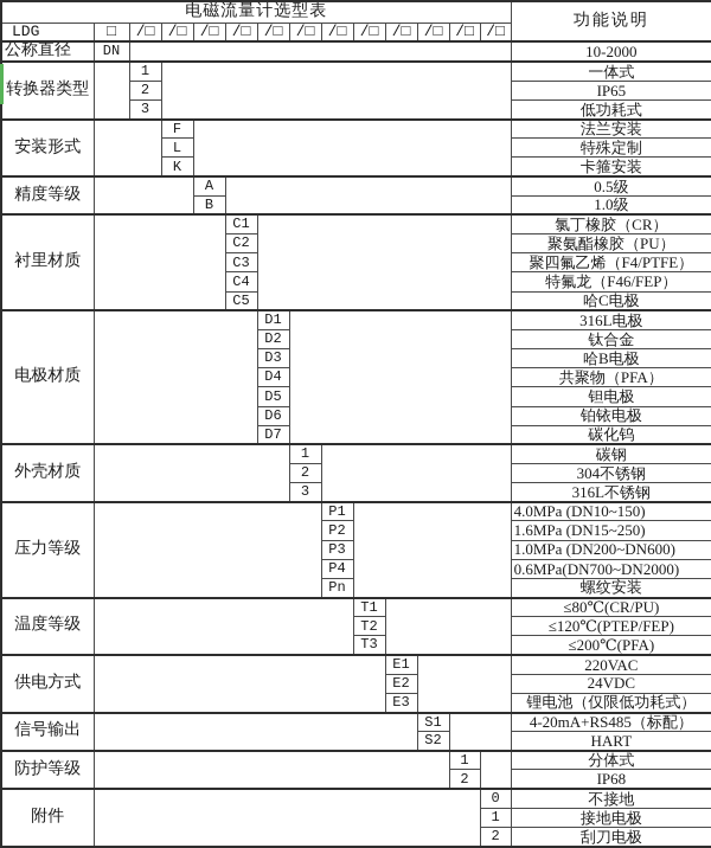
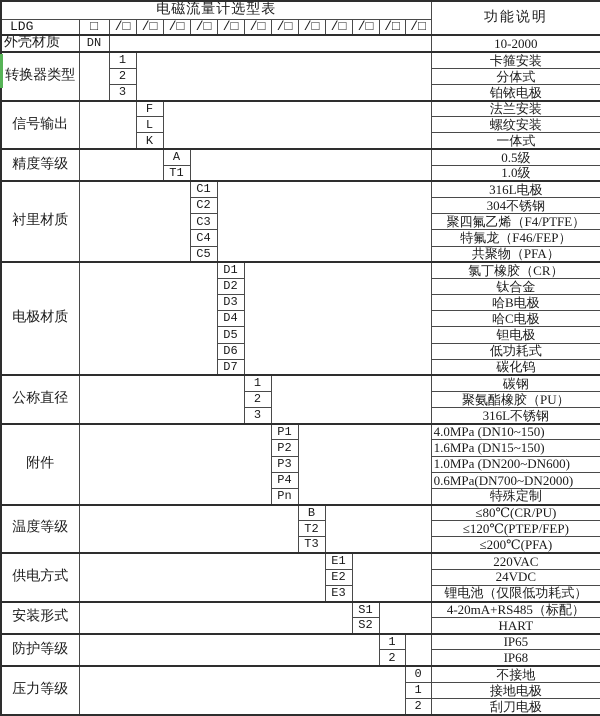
  电磁流量计选型表	功能说明
  LDG	□	/□	/□	/□	/□	/□	/□	/□	/□	/□	/□	/□	/□
- 公称直径	DN		10-2000
+ 外壳材质	DN		10-2000
- 转换器类型		1		一体式
+ 转换器类型		1		卡箍安装
- 2	IP65
+ 2	分体式
- 3	低功耗式
+ 3	铂铱电极
- 安装形式		F		法兰安装
+ 信号输出		F		法兰安装
- L	特殊定制
+ L	螺纹安装
- K	卡箍安装
+ K	一体式
  精度等级		A		0.5级
- B	1.0级
+ T1	1.0级
- 衬里材质		C1		氯丁橡胶（CR）
+ 衬里材质		C1		316L电极
- C2	聚氨酯橡胶（PU）
+ C2	304不锈钢
  C3	聚四氟乙烯（F4/PTFE）
  C4	特氟龙（F46/FEP）
- C5	哈C电极
+ C5	共聚物（PFA）
- 电极材质		D1		316L电极
+ 电极材质		D1		氯丁橡胶（CR）
  D2	钛合金
  D3	哈B电极
- D4	共聚物（PFA）
+ D4	哈C电极
  D5	钽电极
- D6	铂铱电极
+ D6	低功耗式
  D7	碳化钨
- 外壳材质		1		碳钢
+ 公称直径		1		碳钢
- 2	304不锈钢
+ 2	聚氨酯橡胶（PU）
  3	316L不锈钢
- 压力等级		P1		4.0MPa (DN10~150)
+ 附件		P1		4.0MPa (DN10~150)
- P2	1.6MPa (DN15~250)
+ P2	1.6MPa (DN15~150)
  P3	1.0MPa (DN200~DN600)
  P4	0.6MPa(DN700~DN2000)
- Pn	螺纹安装
+ Pn	特殊定制
- 温度等级		T1		≤80℃(CR/PU)
+ 温度等级		B		≤80℃(CR/PU)
  T2	≤120℃(PTEP/FEP)
  T3	≤200℃(PFA)
  供电方式		E1		220VAC
  E2	24VDC
  E3	锂电池（仅限低功耗式）
- 信号输出		S1		4-20mA+RS485（标配）
+ 安装形式		S1		4-20mA+RS485（标配）
  S2	HART
- 防护等级		1		分体式
+ 防护等级		1		IP65
  2	IP68
- 附件		0	不接地
+ 压力等级		0	不接地
  1	接地电极
  2	刮刀电极
